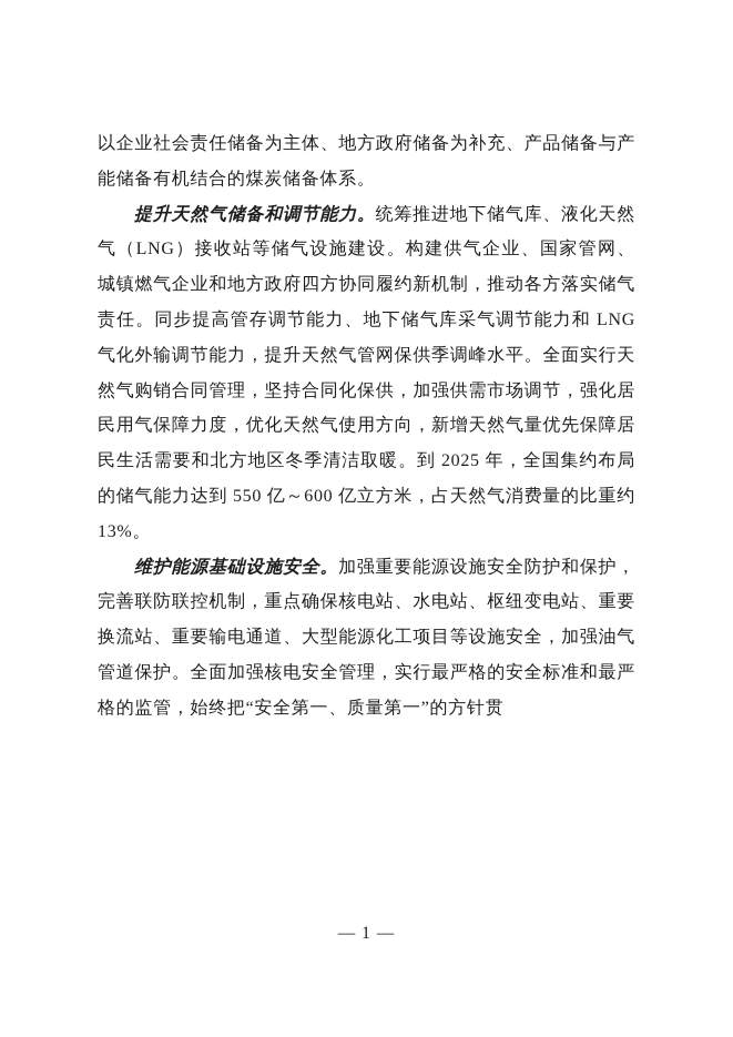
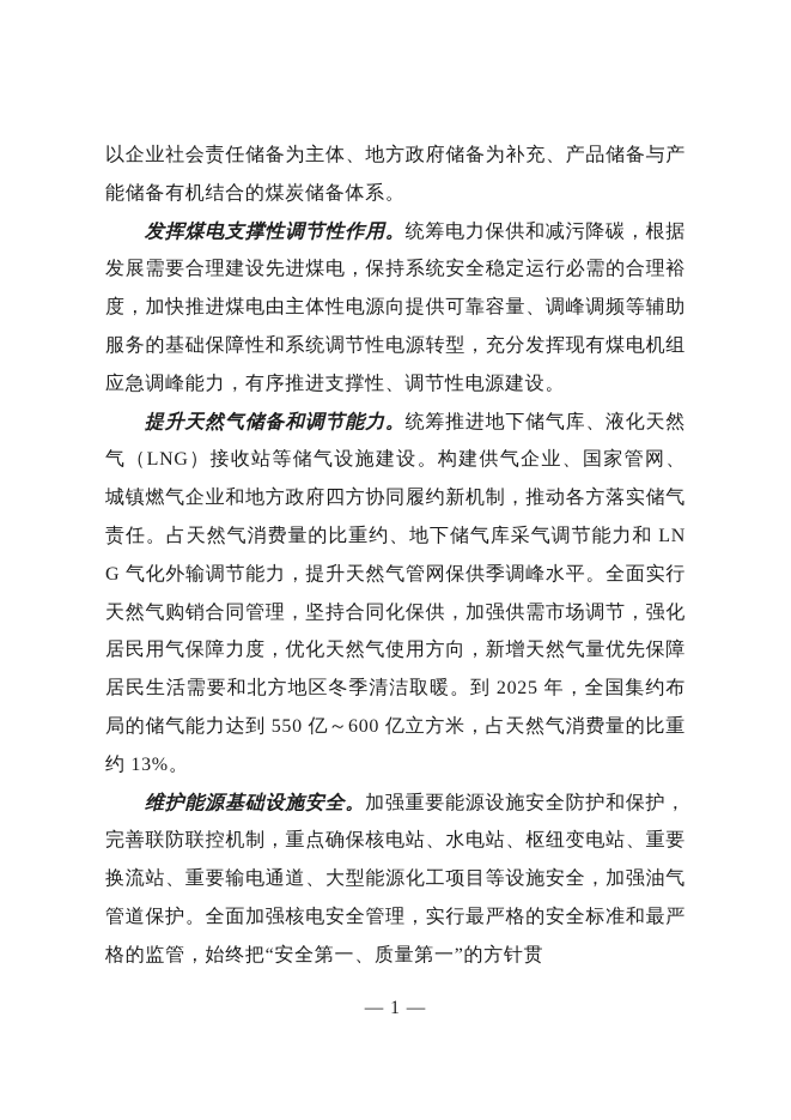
  以企业社会责任储备为主体、地方政府储备为补充、产品储备与产能储备有机结合的煤炭储备体系。
+ 发挥煤电支撑性调节性作用。统筹电力保供和减污降碳，根据发展需要合理建设先进煤电，保持系统安全稳定运行必需的合理裕度，加快推进煤电由主体性电源向提供可靠容量、调峰调频等辅助服务的基础保障性和系统调节性电源转型，充分发挥现有煤电机组应急调峰能力，有序推进支撑性、调节性电源建设。
- 提升天然气储备和调节能力。统筹推进地下储气库、液化天然气（LNG）接收站等储气设施建设。构建供气企业、国家管网、城镇燃气企业和地方政府四方协同履约新机制，推动各方落实储气责任。同步提高管存调节能力、地下储气库采气调节能力和 LNG 气化外输调节能力，提升天然气管网保供季调峰水平。全面实行天然气购销合同管理，坚持合同化保供，加强供需市场调节，强化居民用气保障力度，优化天然气使用方向，新增天然气量优先保障居民生活需要和北方地区冬季清洁取暖。到 2025 年，全国集约布局的储气能力达到 550 亿～600 亿立方米，占天然气消费量的比重约 13%。
+ 提升天然气储备和调节能力。统筹推进地下储气库、液化天然气（LNG）接收站等储气设施建设。构建供气企业、国家管网、城镇燃气企业和地方政府四方协同履约新机制，推动各方落实储气责任。占天然气消费量的比重约、地下储气库采气调节能力和 LNG 气化外输调节能力，提升天然气管网保供季调峰水平。全面实行天然气购销合同管理，坚持合同化保供，加强供需市场调节，强化居民用气保障力度，优化天然气使用方向，新增天然气量优先保障居民生活需要和北方地区冬季清洁取暖。到 2025 年，全国集约布局的储气能力达到 550 亿～600 亿立方米，占天然气消费量的比重约 13%。
  维护能源基础设施安全。加强重要能源设施安全防护和保护，完善联防联控机制，重点确保核电站、水电站、枢纽变电站、重要换流站、重要输电通道、大型能源化工项目等设施安全，加强油气管道保护。全面加强核电安全管理，实行最严格的安全标准和最严格的监管，始终把“安全第一、质量第一”的方针贯
  — 1 —
